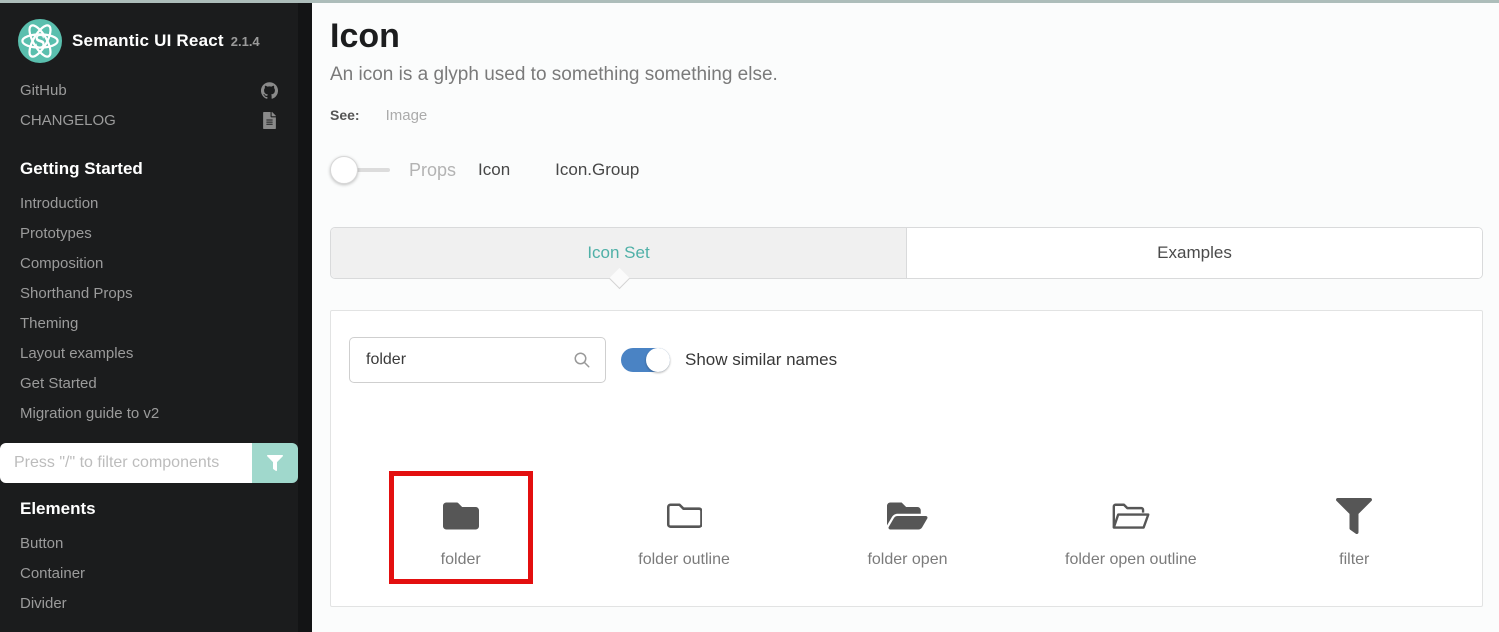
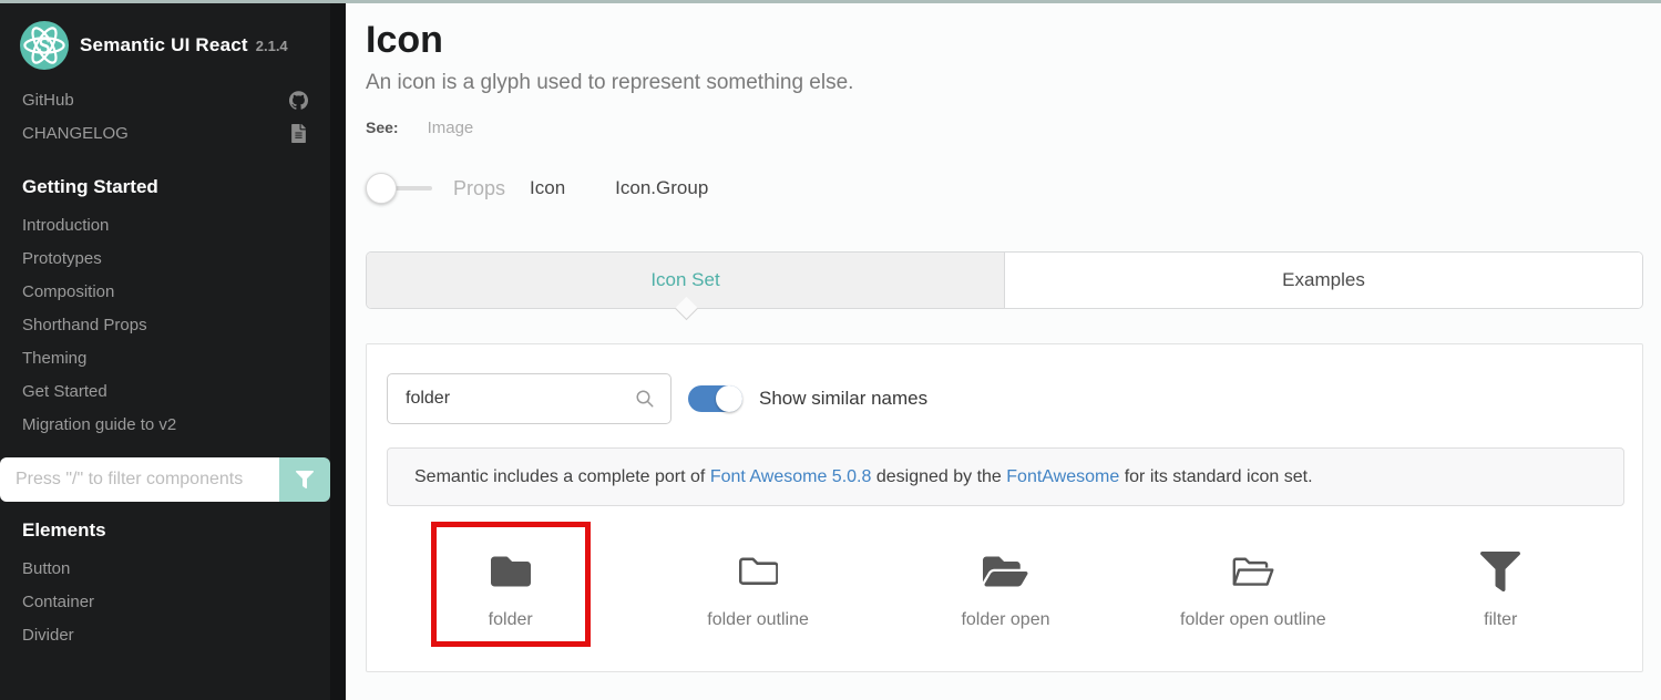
  S
  Semantic UI React
  2.1.4
  GitHub
  CHANGELOG
  Getting Started
  Introduction
  Prototypes
  Composition
  Shorthand Props
  Theming
- Layout examples
  Get Started
  Migration guide to v2
  Press "/" to filter components
  Elements
  Button
  Container
  Divider
  Icon
- An icon is a glyph used to something something else.
+ An icon is a glyph used to represent something else.
  See: Image
  Props
  Icon
  Icon.Group
  Icon Set
  Examples
  folder
  Show similar names
+ Semantic includes a complete port of Font Awesome 5.0.8 designed by the FontAwesome for its standard icon set.
  folder
  folder outline
  folder open
  folder open outline
  filter
